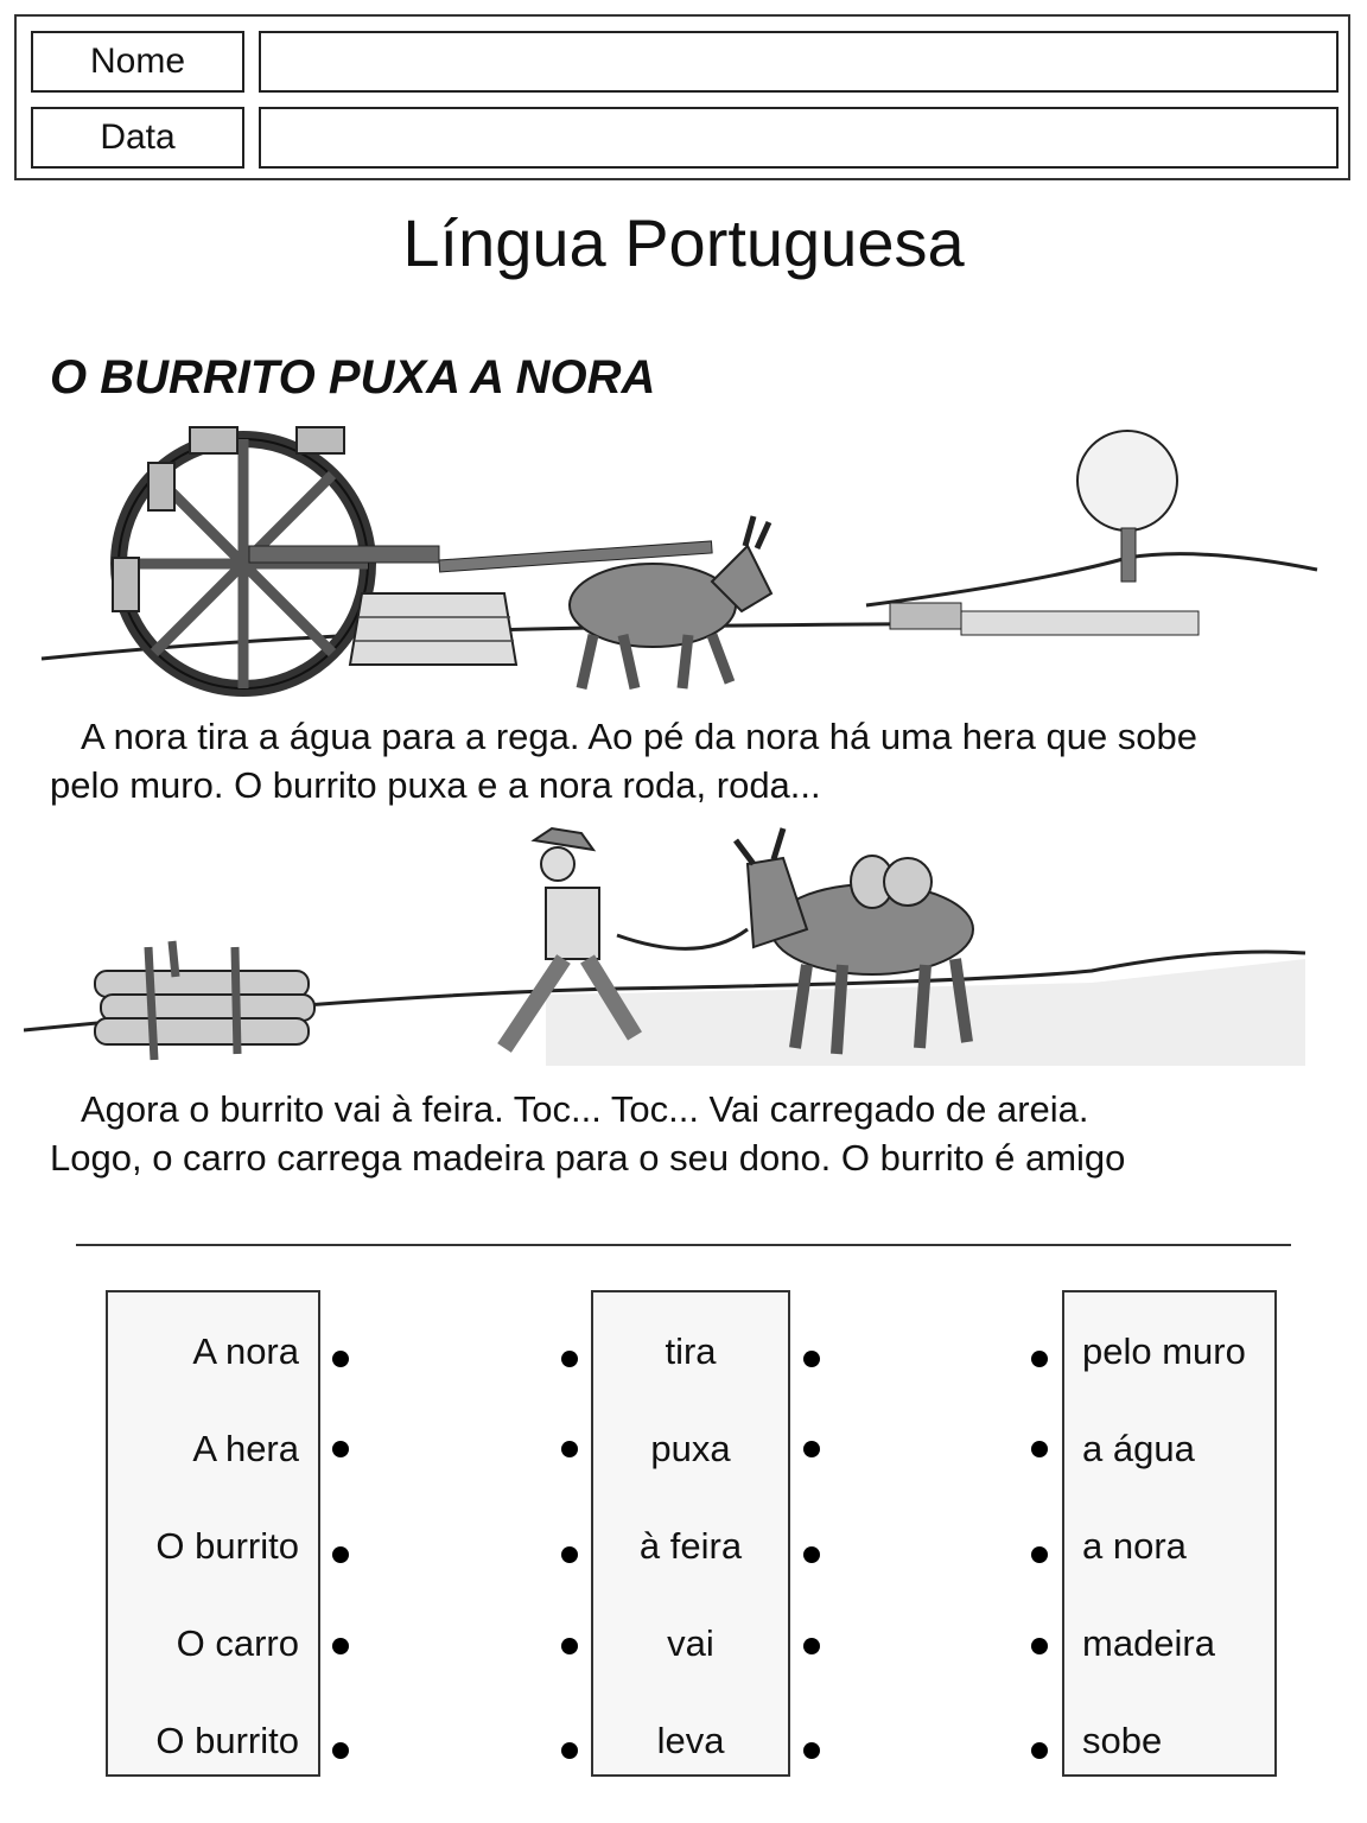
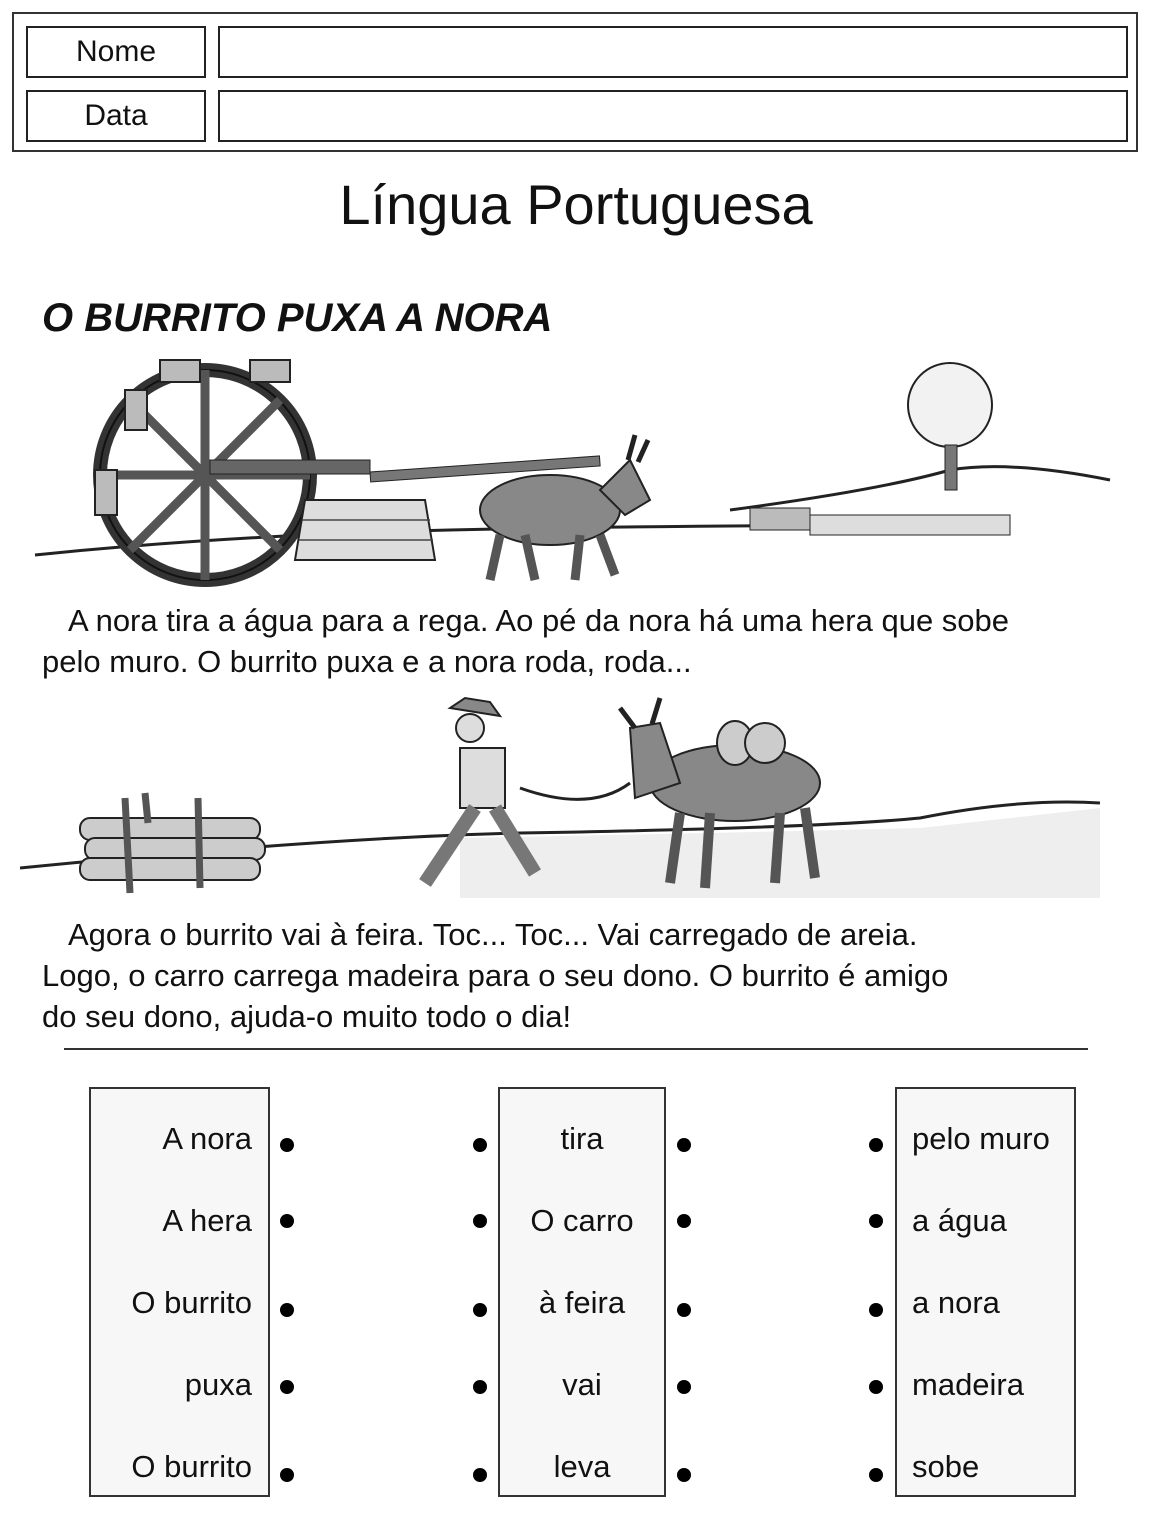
  Nome
  Data
  Língua Portuguesa
  O BURRITO PUXA A NORA
  A nora tira a água para a rega. Ao pé da nora há uma hera que sobe
  pelo muro. O burrito puxa e a nora roda, roda...
  Agora o burrito vai à feira. Toc... Toc... Vai carregado de areia.
  Logo, o carro carrega madeira para o seu dono. O burrito é amigo
+ do seu dono, ajuda-o muito todo o dia!
  A nora
  A hera
  O burrito
- O carro
+ puxa
  O burrito
  tira
- puxa
+ O carro
  à feira
  vai
  leva
  pelo muro
  a água
  a nora
  madeira
  sobe
